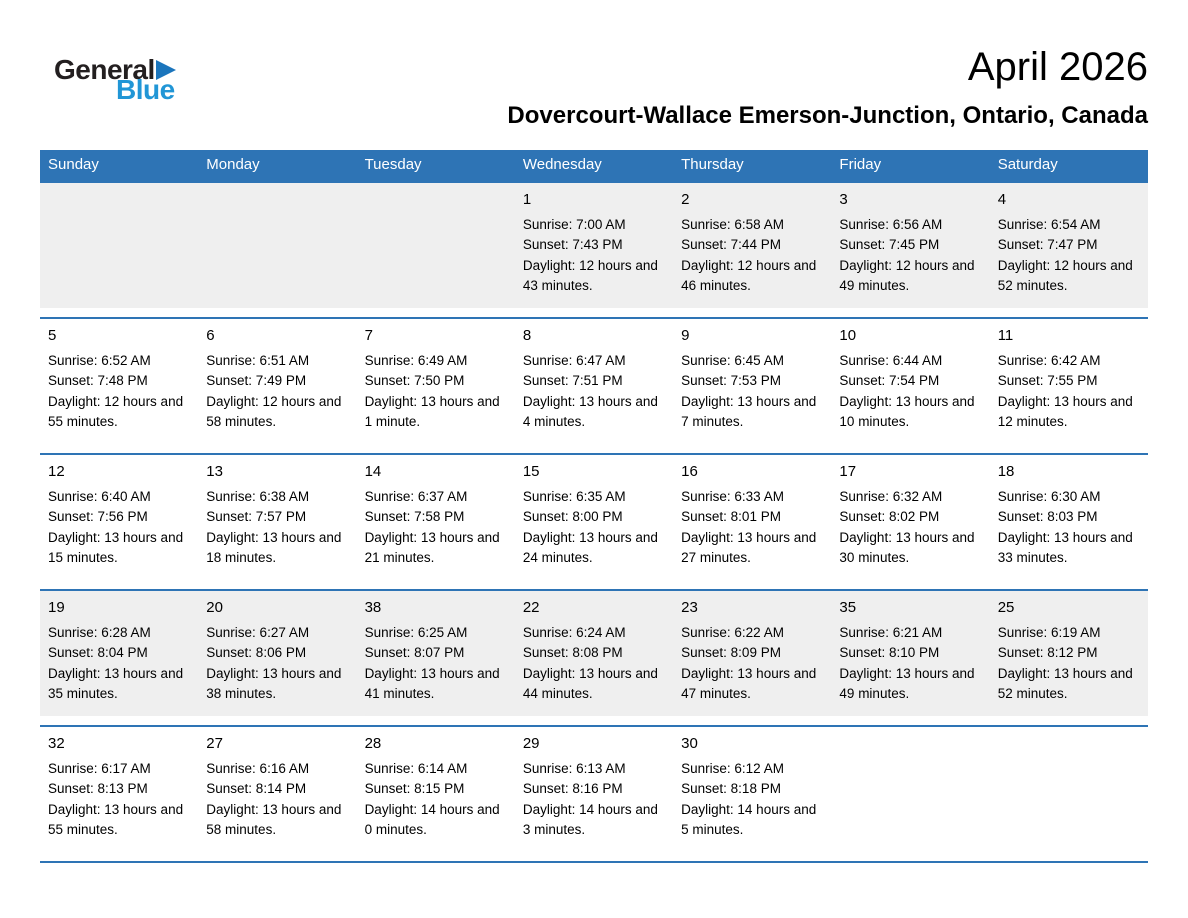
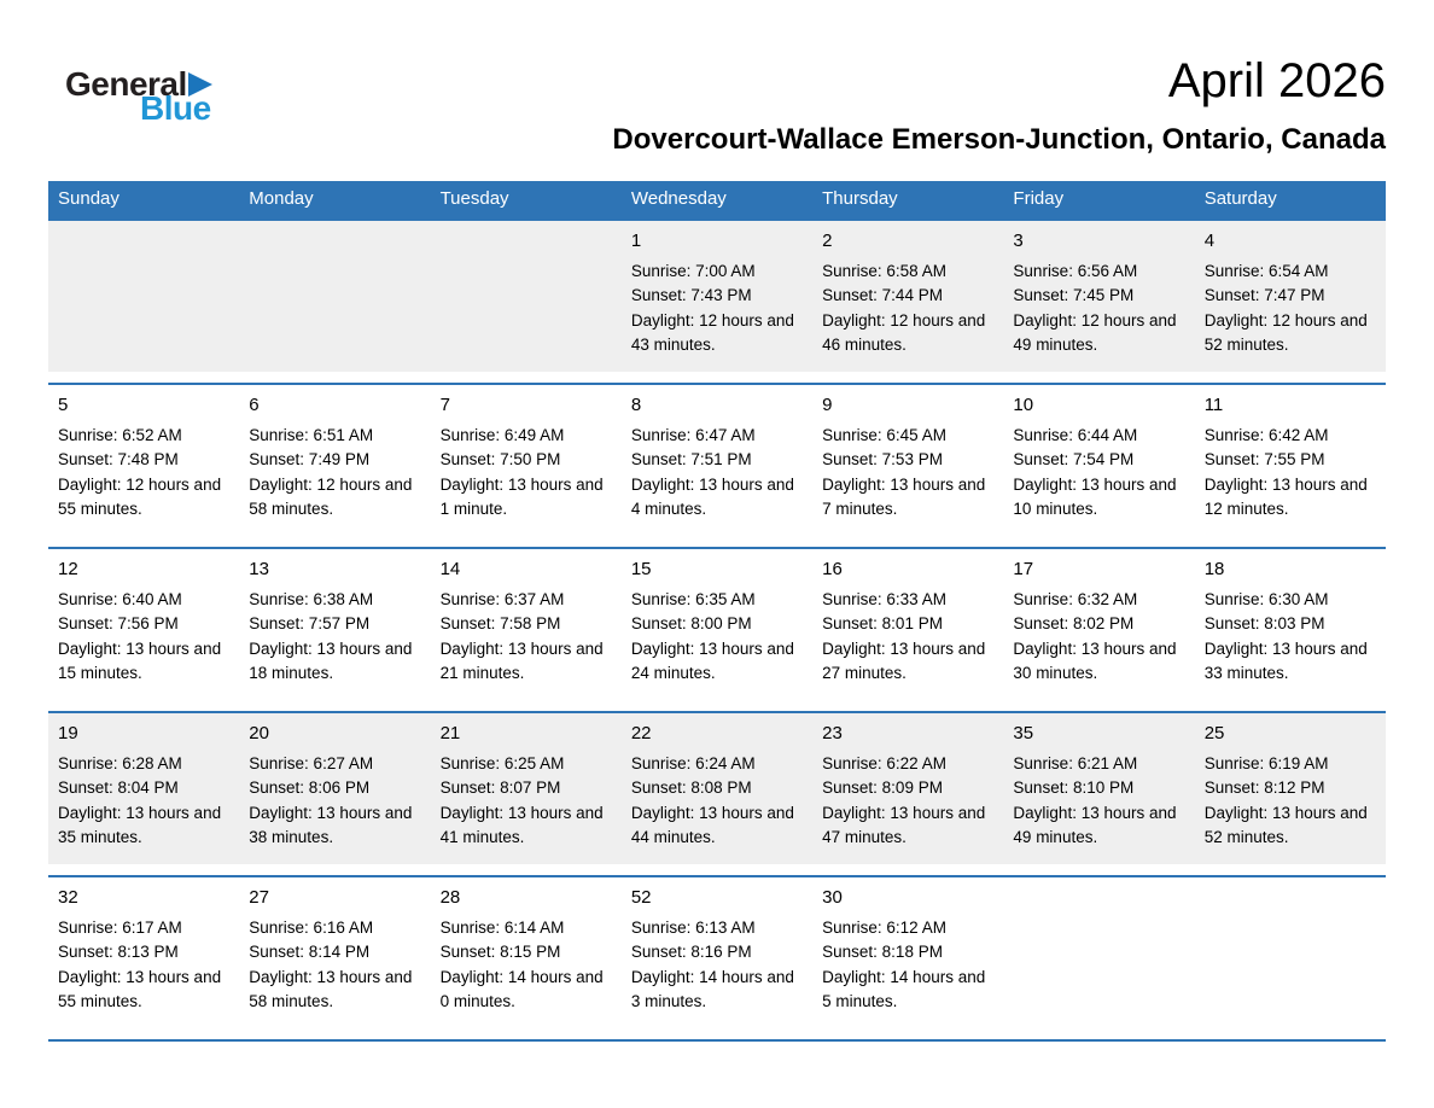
  General
  Blue
  April 2026
  Dovercourt-Wallace Emerson-Junction, Ontario, Canada
  Sunday
  Monday
  Tuesday
  Wednesday
  Thursday
  Friday
  Saturday
  1
  Sunrise: 7:00 AM
  Sunset: 7:43 PM
  Daylight: 12 hours and 43 minutes.
  2
  Sunrise: 6:58 AM
  Sunset: 7:44 PM
  Daylight: 12 hours and 46 minutes.
  3
  Sunrise: 6:56 AM
  Sunset: 7:45 PM
  Daylight: 12 hours and 49 minutes.
  4
  Sunrise: 6:54 AM
  Sunset: 7:47 PM
  Daylight: 12 hours and 52 minutes.
  5
  Sunrise: 6:52 AM
  Sunset: 7:48 PM
  Daylight: 12 hours and 55 minutes.
  6
  Sunrise: 6:51 AM
  Sunset: 7:49 PM
  Daylight: 12 hours and 58 minutes.
  7
  Sunrise: 6:49 AM
  Sunset: 7:50 PM
  Daylight: 13 hours and 1 minute.
  8
  Sunrise: 6:47 AM
  Sunset: 7:51 PM
  Daylight: 13 hours and 4 minutes.
  9
  Sunrise: 6:45 AM
  Sunset: 7:53 PM
  Daylight: 13 hours and 7 minutes.
  10
  Sunrise: 6:44 AM
  Sunset: 7:54 PM
  Daylight: 13 hours and 10 minutes.
  11
  Sunrise: 6:42 AM
  Sunset: 7:55 PM
  Daylight: 13 hours and 12 minutes.
  12
  Sunrise: 6:40 AM
  Sunset: 7:56 PM
  Daylight: 13 hours and 15 minutes.
  13
  Sunrise: 6:38 AM
  Sunset: 7:57 PM
  Daylight: 13 hours and 18 minutes.
  14
  Sunrise: 6:37 AM
  Sunset: 7:58 PM
  Daylight: 13 hours and 21 minutes.
  15
  Sunrise: 6:35 AM
  Sunset: 8:00 PM
  Daylight: 13 hours and 24 minutes.
  16
  Sunrise: 6:33 AM
  Sunset: 8:01 PM
  Daylight: 13 hours and 27 minutes.
  17
  Sunrise: 6:32 AM
  Sunset: 8:02 PM
  Daylight: 13 hours and 30 minutes.
  18
  Sunrise: 6:30 AM
  Sunset: 8:03 PM
  Daylight: 13 hours and 33 minutes.
  19
  Sunrise: 6:28 AM
  Sunset: 8:04 PM
  Daylight: 13 hours and 35 minutes.
  20
  Sunrise: 6:27 AM
  Sunset: 8:06 PM
  Daylight: 13 hours and 38 minutes.
- 38
+ 21
  Sunrise: 6:25 AM
  Sunset: 8:07 PM
  Daylight: 13 hours and 41 minutes.
  22
  Sunrise: 6:24 AM
  Sunset: 8:08 PM
  Daylight: 13 hours and 44 minutes.
  23
  Sunrise: 6:22 AM
  Sunset: 8:09 PM
  Daylight: 13 hours and 47 minutes.
  35
  Sunrise: 6:21 AM
  Sunset: 8:10 PM
  Daylight: 13 hours and 49 minutes.
  25
  Sunrise: 6:19 AM
  Sunset: 8:12 PM
  Daylight: 13 hours and 52 minutes.
  32
  Sunrise: 6:17 AM
  Sunset: 8:13 PM
  Daylight: 13 hours and 55 minutes.
  27
  Sunrise: 6:16 AM
  Sunset: 8:14 PM
  Daylight: 13 hours and 58 minutes.
  28
  Sunrise: 6:14 AM
  Sunset: 8:15 PM
  Daylight: 14 hours and 0 minutes.
- 29
+ 52
  Sunrise: 6:13 AM
  Sunset: 8:16 PM
  Daylight: 14 hours and 3 minutes.
  30
  Sunrise: 6:12 AM
  Sunset: 8:18 PM
  Daylight: 14 hours and 5 minutes.
